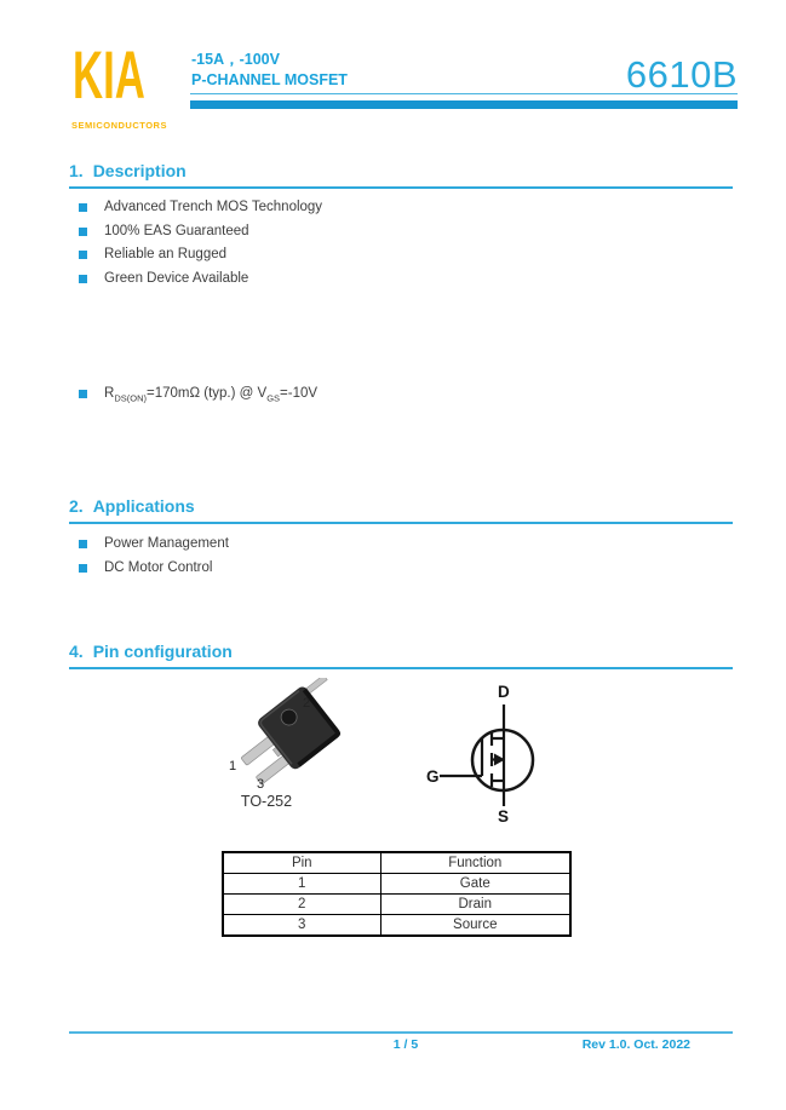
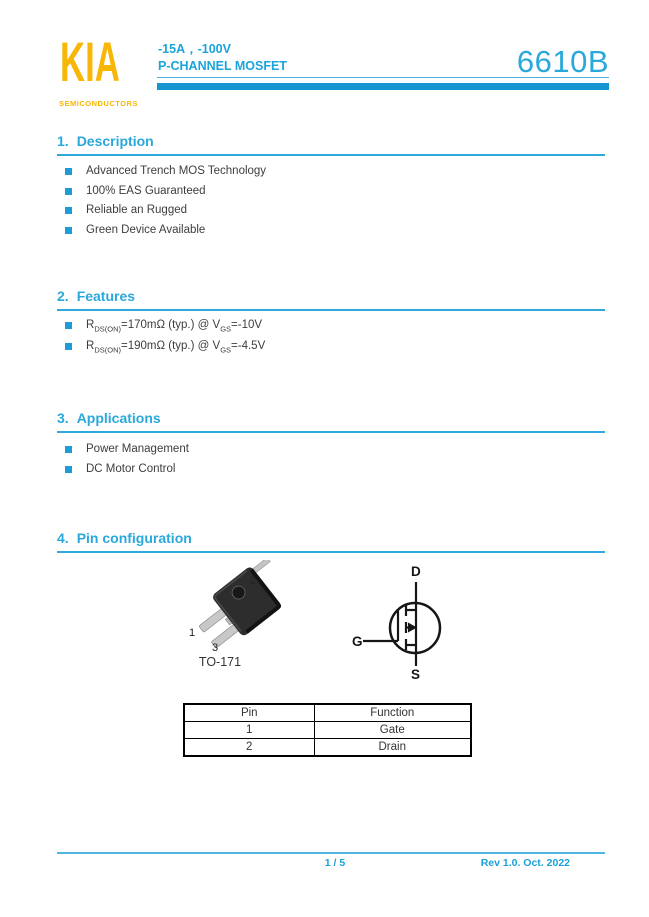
  KIA
  SEMICONDUCTORS
  -15A，-100V
  P-CHANNEL MOSFET
  6610B
  1. Description
  Advanced Trench MOS Technology
  100% EAS Guaranteed
  Reliable an Rugged
  Green Device Available
+ 2. Features
  RDS(ON)=170mΩ (typ.) @ VGS=-10V
+ RDS(ON)=190mΩ (typ.) @ VGS=-4.5V
- 2. Applications
+ 3. Applications
  Power Management
  DC Motor Control
  4. Pin configuration
  1
  3
  2
- TO-252
+ TO-171
  D
  G
  S
  Pin	Function
  1	Gate
  2	Drain
- 3	Source
  1 / 5
  Rev 1.0. Oct. 2022
